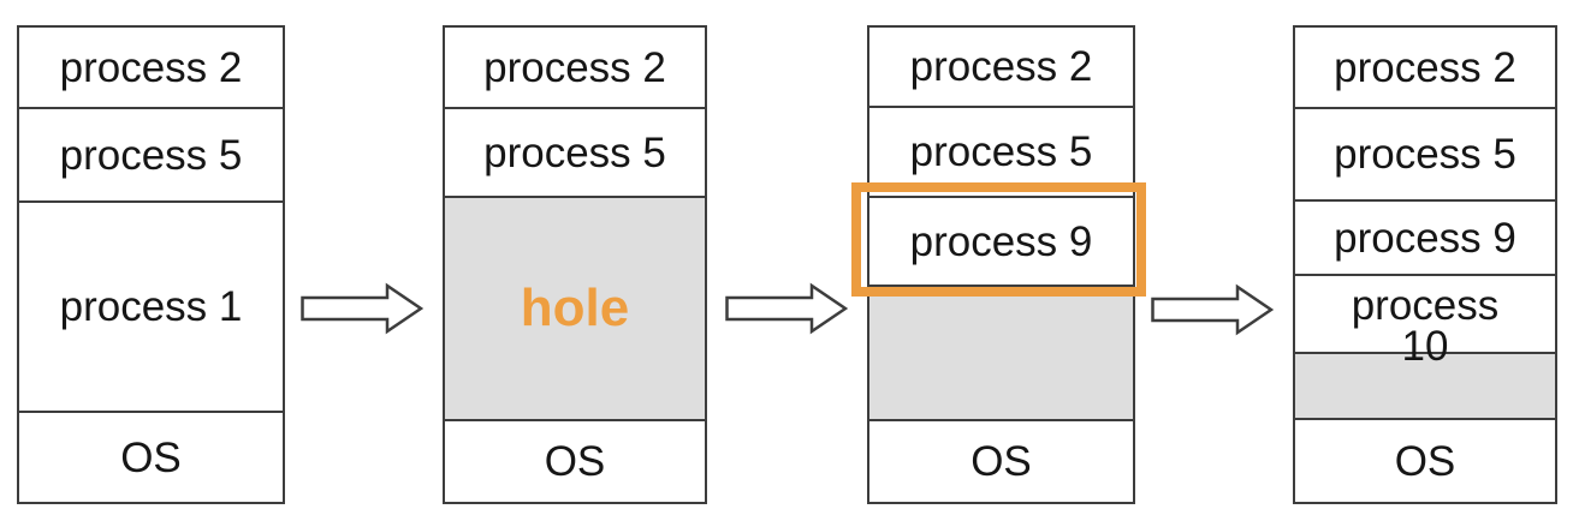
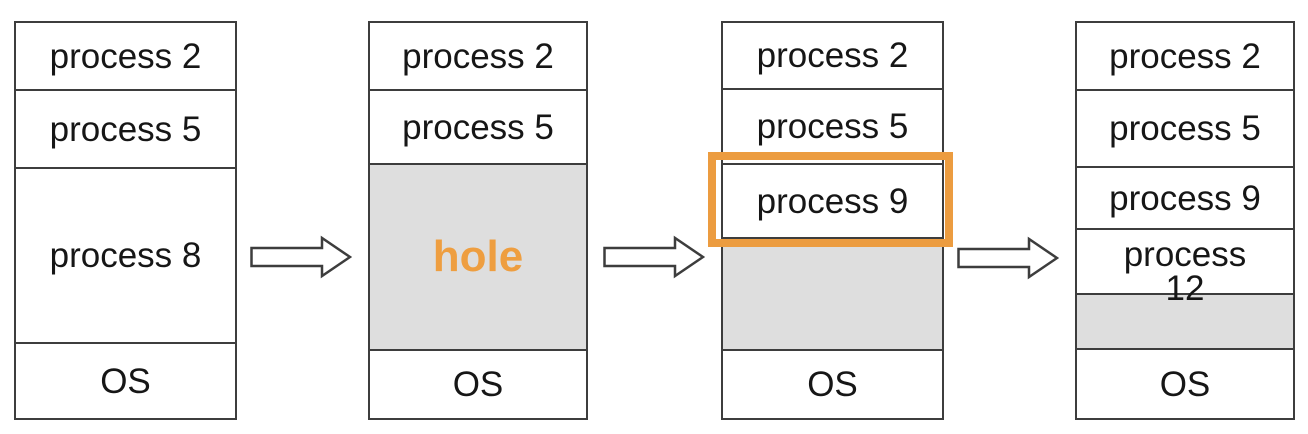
  process 2
  process 5
- process 1
+ process 8
  OS
  process 2
  process 5
  hole
  OS
  process 2
  process 5
  process 9
  OS
  process 2
  process 5
  process 9
- process 10
+ process 12
  OS
